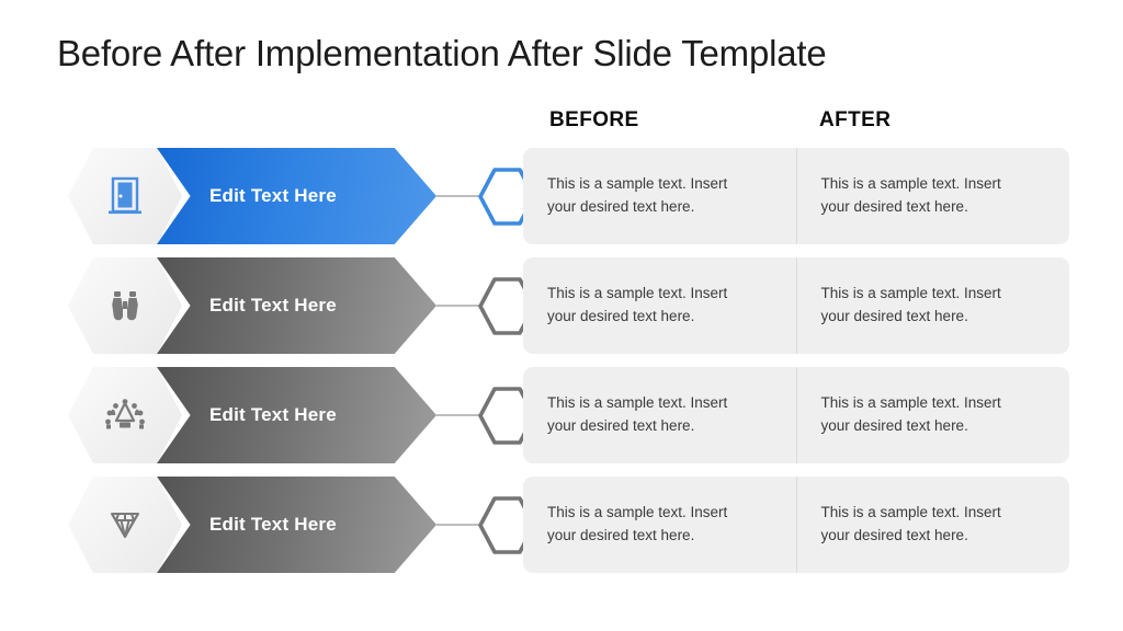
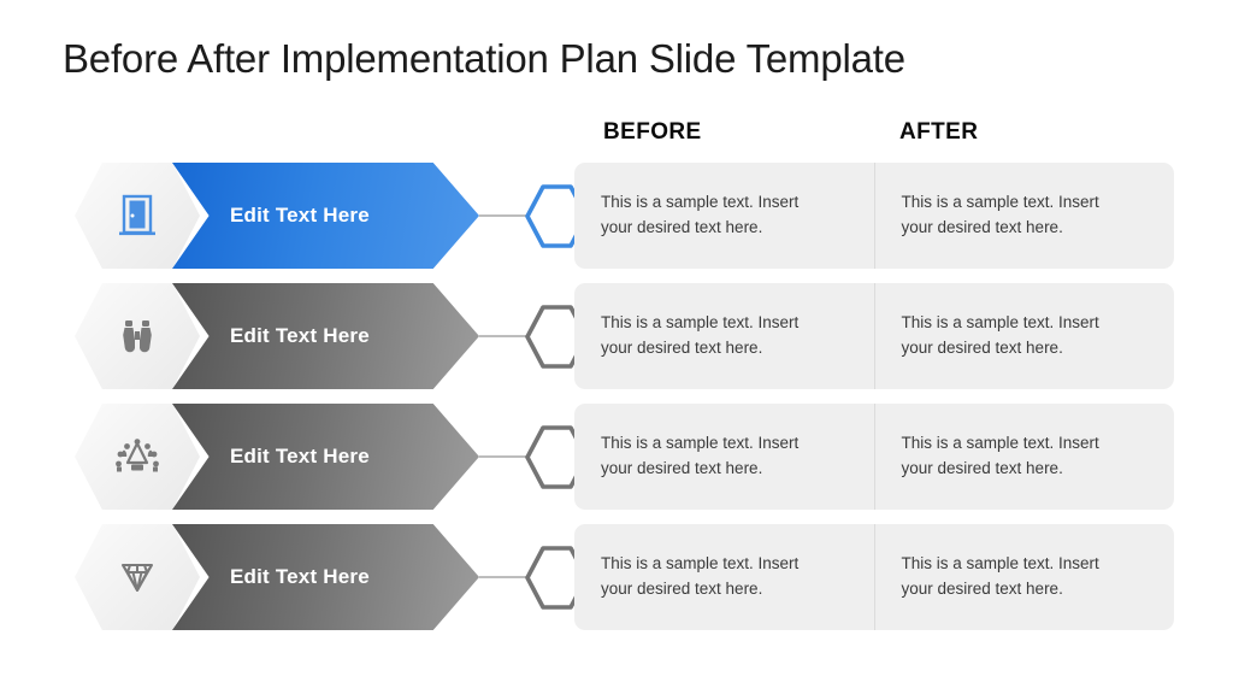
- Before After Implementation After Slide Template
+ Before After Implementation Plan Slide Template
  BEFORE
  AFTER
  Edit Text Here
  This is a sample text. Insert your desired text here.
  This is a sample text. Insert your desired text here.
  Edit Text Here
  This is a sample text. Insert your desired text here.
  This is a sample text. Insert your desired text here.
  Edit Text Here
  This is a sample text. Insert your desired text here.
  This is a sample text. Insert your desired text here.
  Edit Text Here
  This is a sample text. Insert your desired text here.
  This is a sample text. Insert your desired text here.
